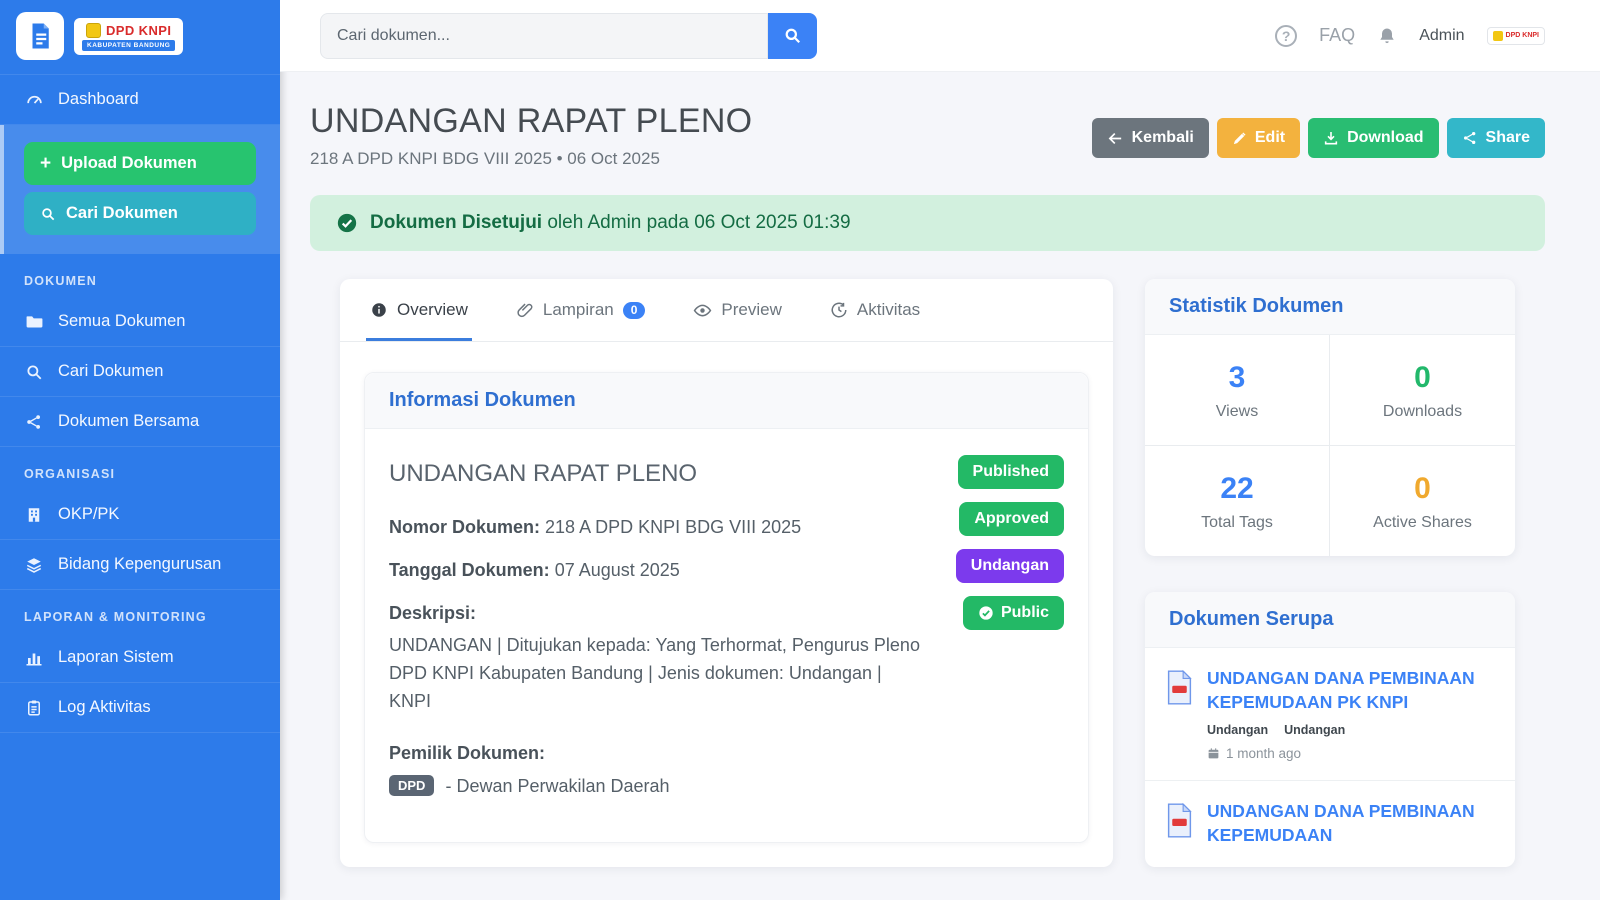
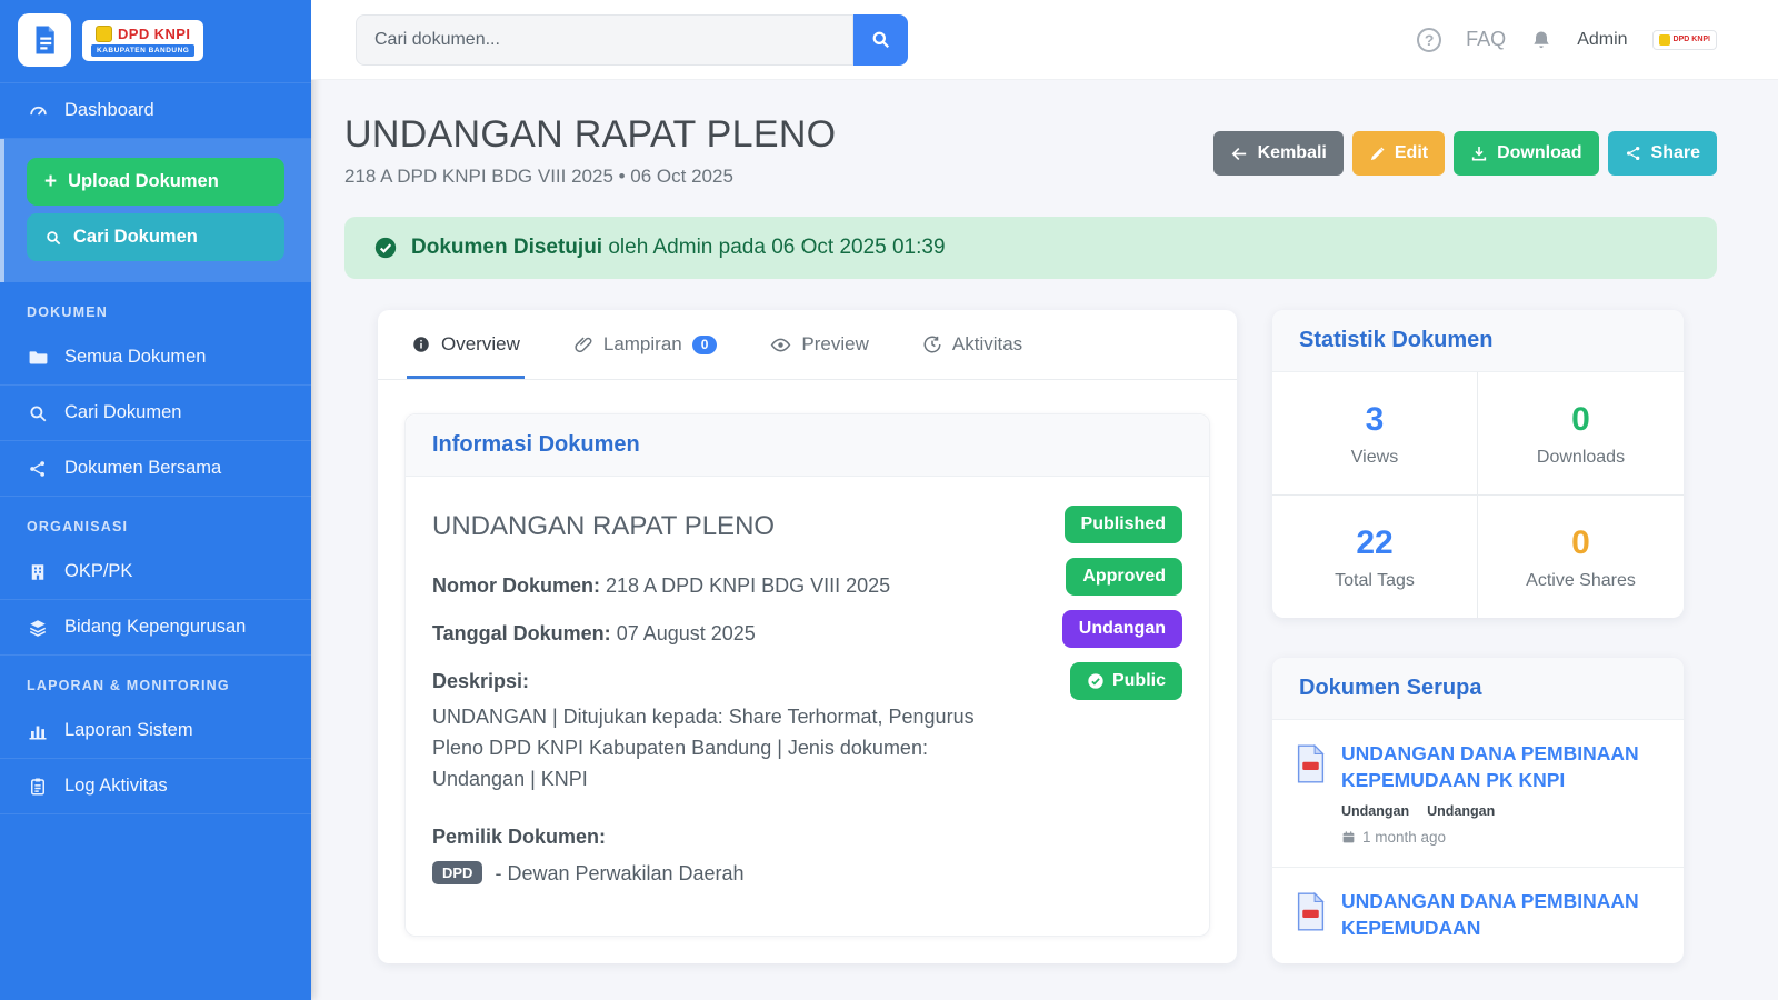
  DPD KNPI
  Dashboard
  +
  Upload Dokumen
  Cari Dokumen
  DOKUMEN
  Semua Dokumen
  Cari Dokumen
  Dokumen Bersama
  ORGANISASI
  OKP/PK
  Bidang Kepengurusan
  LAPORAN & MONITORING
  Laporan Sistem
  Log Aktivitas
  Cari dokumen...
  ?
  FAQ
  Admin
  UNDANGAN RAPAT PLENO
  218 A DPD KNPI BDG VIII 2025 • 06 Oct 2025
  Kembali
  Edit
  Download
  Share
  Dokumen Disetujui oleh Admin pada 06 Oct 2025 01:39
  Overview
  Lampiran
  0
  Preview
  Aktivitas
  Informasi Dokumen
  UNDANGAN RAPAT PLENO
  Nomor Dokumen: 218 A DPD KNPI BDG VIII 2025
  Tanggal Dokumen: 07 August 2025
  Deskripsi:
- UNDANGAN | Ditujukan kepada: Yang Terhormat, Pengurus Pleno DPD KNPI Kabupaten Bandung | Jenis dokumen: Undangan | KNPI
+ UNDANGAN | Ditujukan kepada: Share Terhormat, Pengurus Pleno DPD KNPI Kabupaten Bandung | Jenis dokumen: Undangan | KNPI
  Pemilik Dokumen:
  DPD - Dewan Perwakilan Daerah
  Published
  Approved
  Undangan
  Public
  Statistik Dokumen
  3
  Views
  0
  Downloads
  22
  Total Tags
  0
  Active Shares
  Dokumen Serupa
  UNDANGAN DANA PEMBINAAN KEPEMUDAAN PK KNPI
  Undangan
  Undangan
  1 month ago
  UNDANGAN DANA PEMBINAAN KEPEMUDAAN
